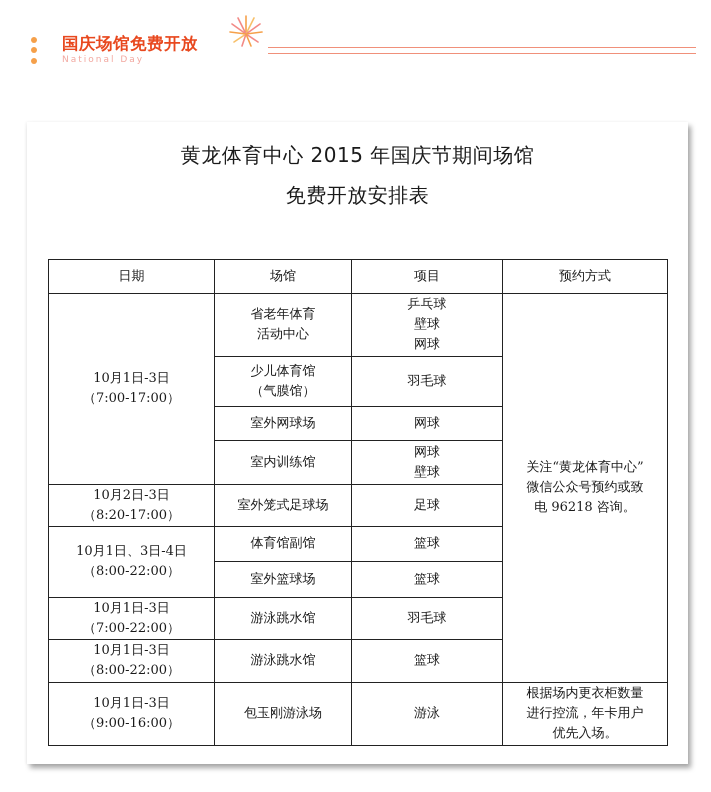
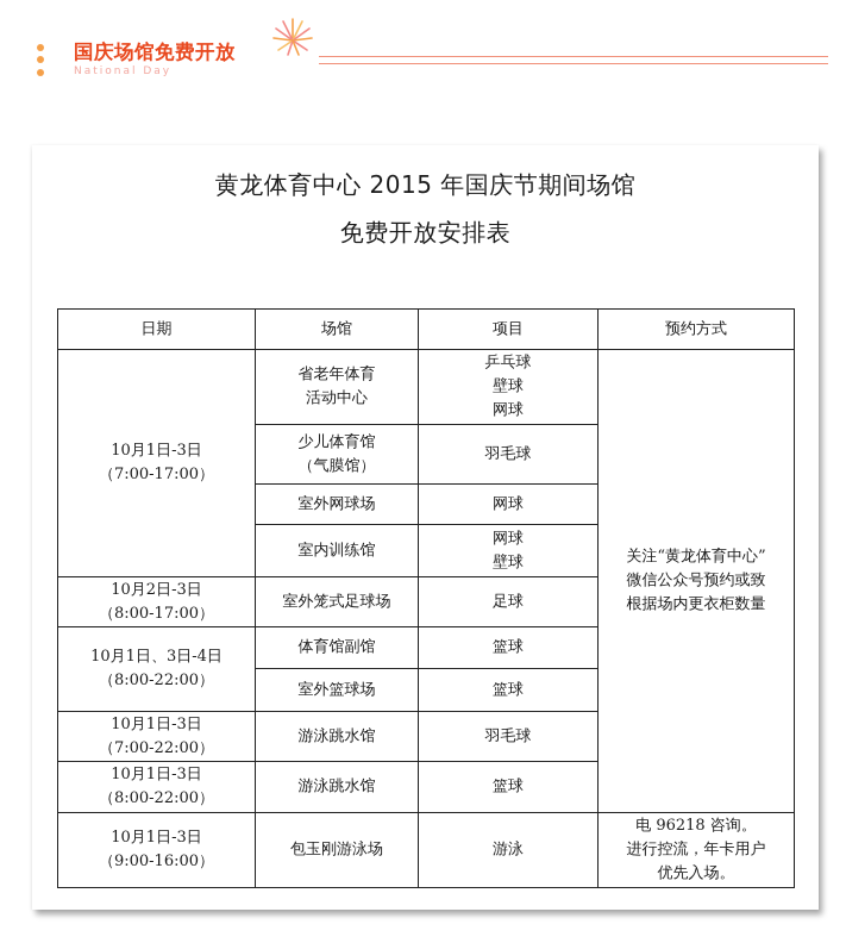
  国庆场馆免费开放
  National Day
  黄龙体育中心 2015 年国庆节期间场馆
  免费开放安排表
  日期	场馆	项目	预约方式
- 10月1日-3日 （7:00-17:00）	省老年体育 活动中心	乒乓球 壁球 网球	关注“黄龙体育中心” 微信公众号预约或致 电 96218 咨询。
+ 10月1日-3日 （7:00-17:00）	省老年体育 活动中心	乒乓球 壁球 网球	关注“黄龙体育中心” 微信公众号预约或致 根据场内更衣柜数量
  少儿体育馆 （气膜馆）	羽毛球
  室外网球场	网球
  室内训练馆	网球 壁球
- 10月2日-3日 （8:20-17:00）	室外笼式足球场	足球
+ 10月2日-3日 （8:00-17:00）	室外笼式足球场	足球
  10月1日、3日-4日 （8:00-22:00）	体育馆副馆	篮球
  室外篮球场	篮球
  10月1日-3日 （7:00-22:00）	游泳跳水馆	羽毛球
  10月1日-3日 （8:00-22:00）	游泳跳水馆	篮球
- 10月1日-3日 （9:00-16:00）	包玉刚游泳场	游泳	根据场内更衣柜数量 进行控流，年卡用户 优先入场。
+ 10月1日-3日 （9:00-16:00）	包玉刚游泳场	游泳	电 96218 咨询。 进行控流，年卡用户 优先入场。
